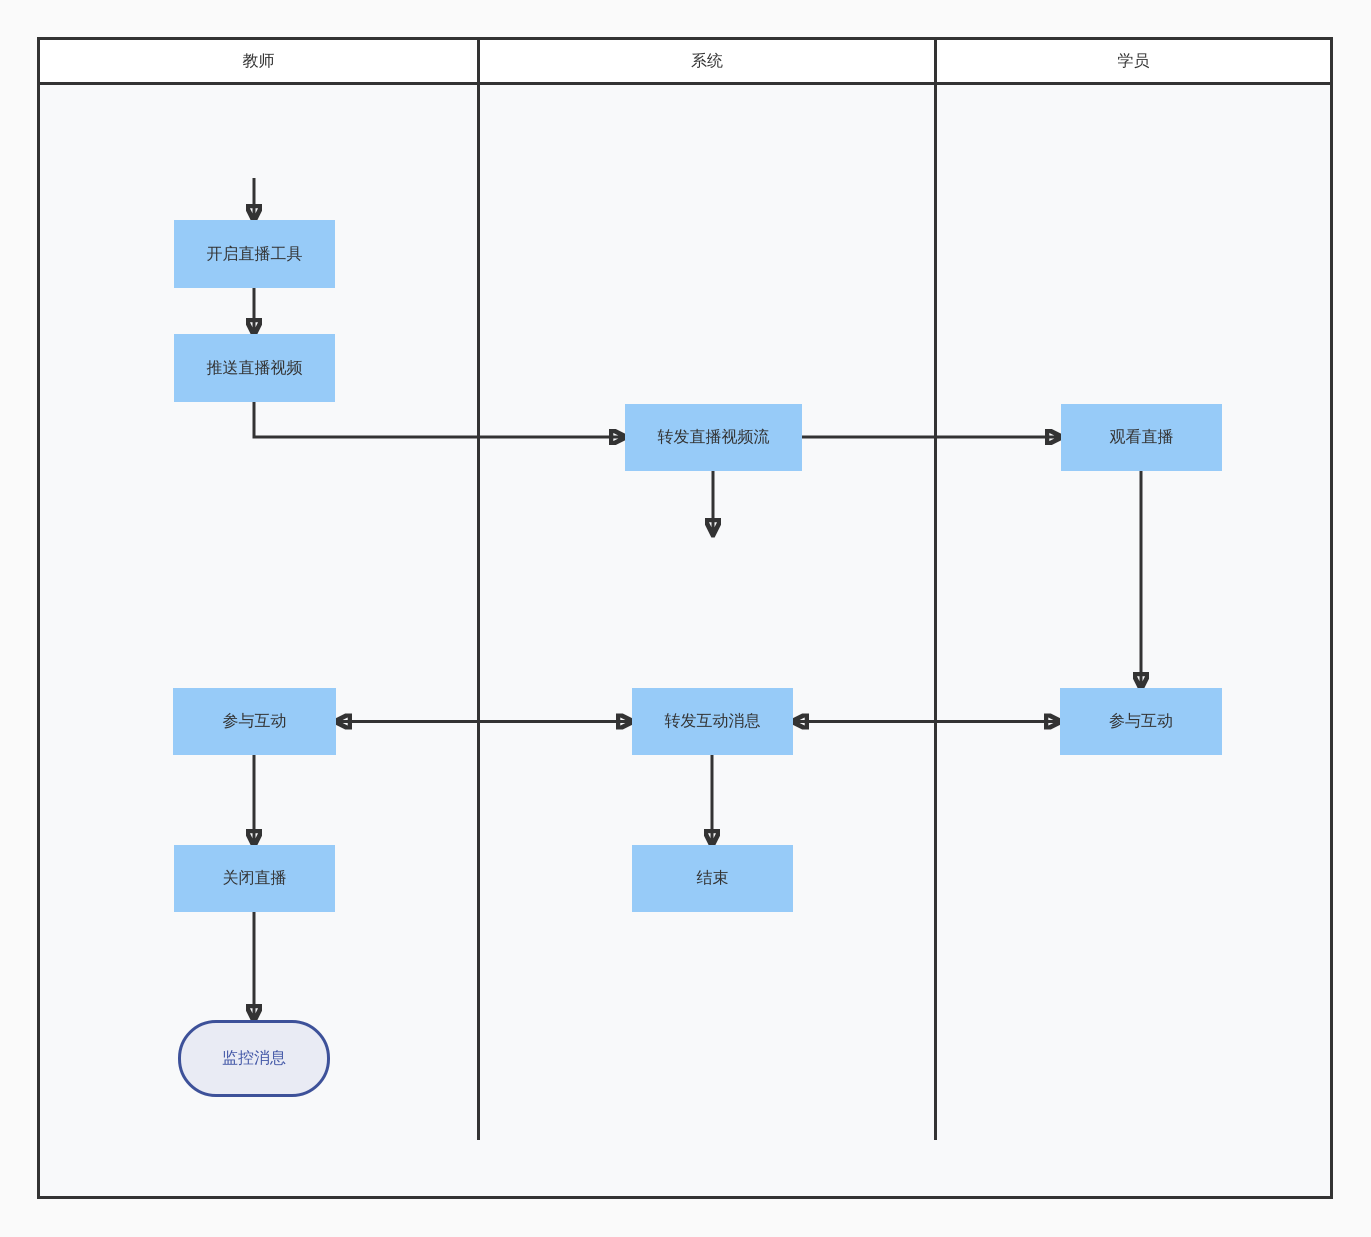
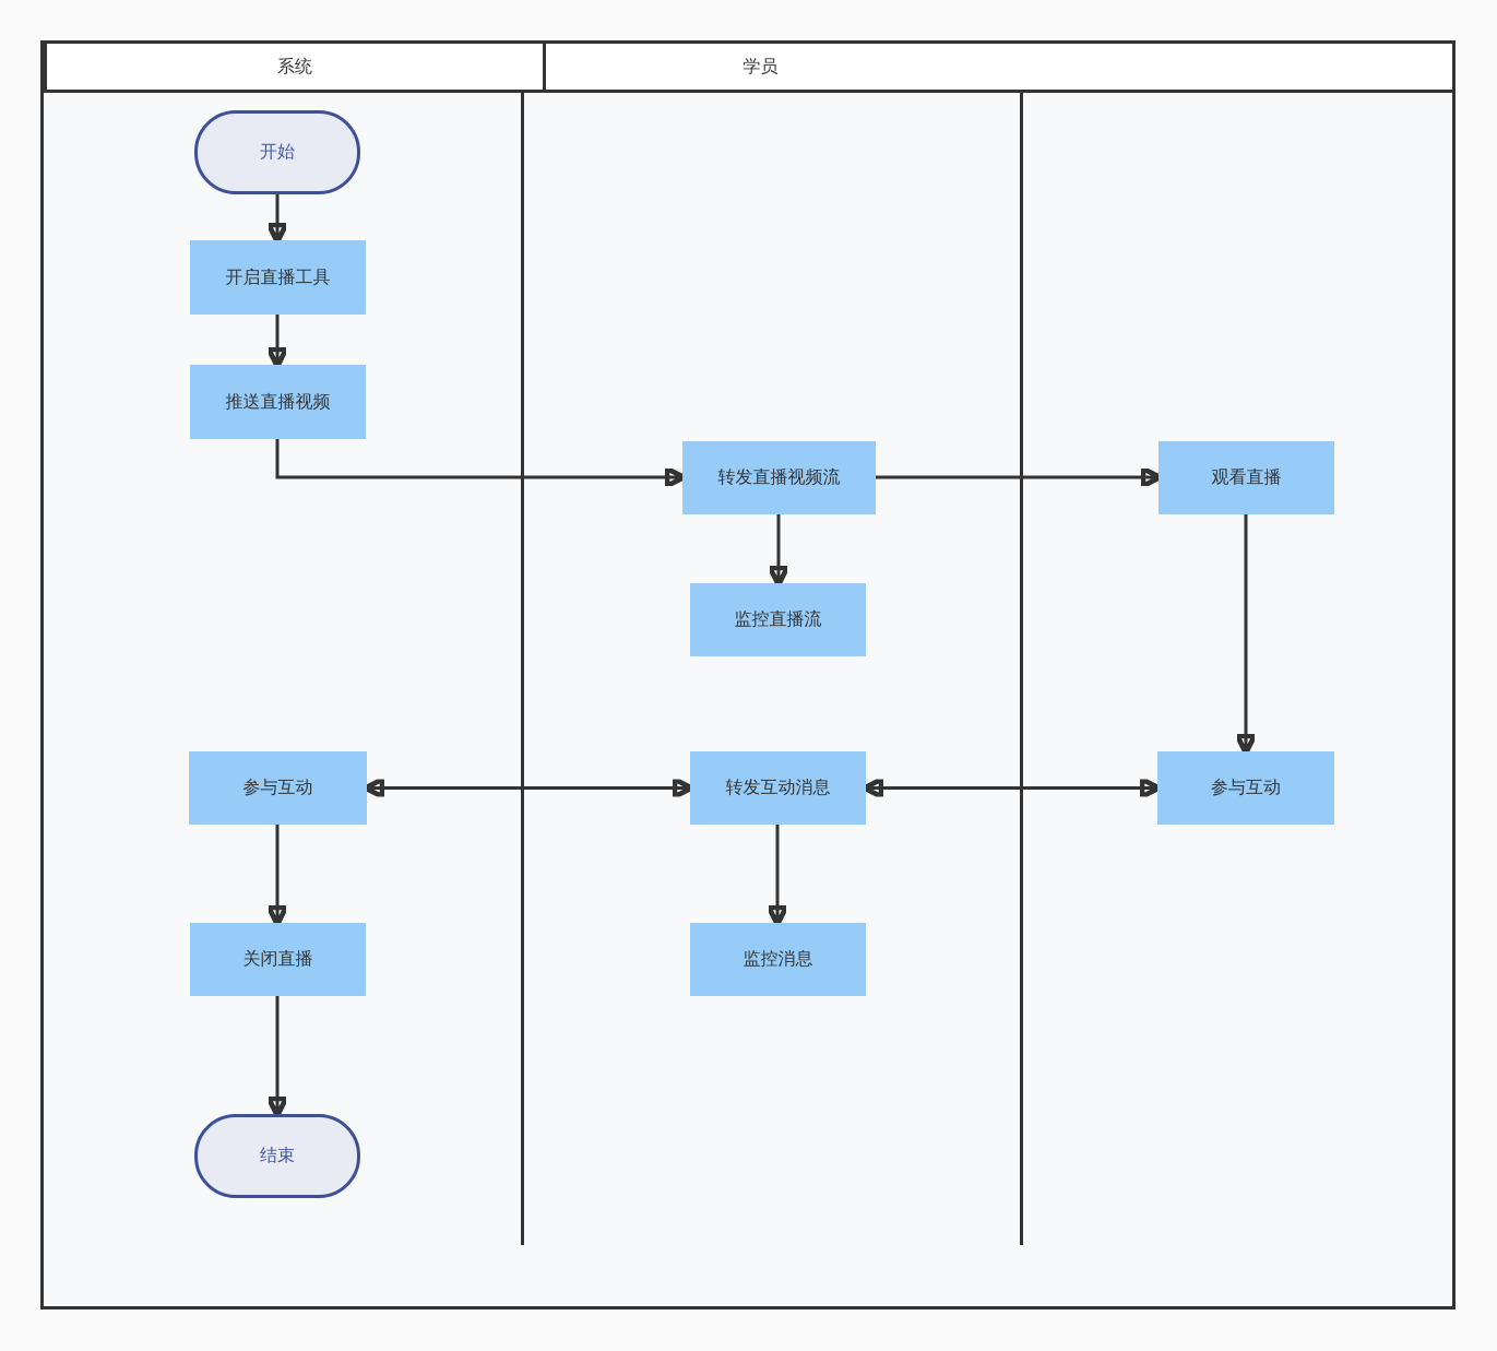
- 教师
  系统
  学员
+ 开始
  开启直播工具
  推送直播视频
  转发直播视频流
  观看直播
+ 监控直播流
  参与互动
  转发互动消息
  参与互动
- 结束
+ 监控消息
  关闭直播
- 监控消息
+ 结束
